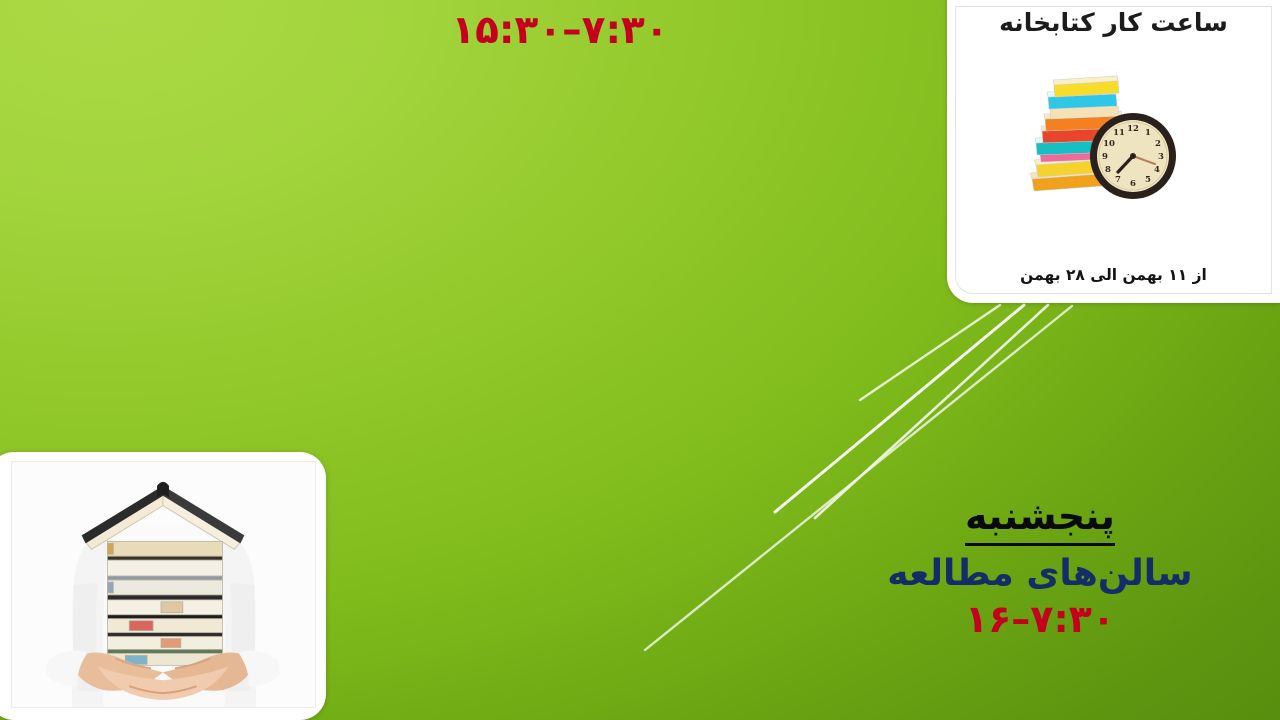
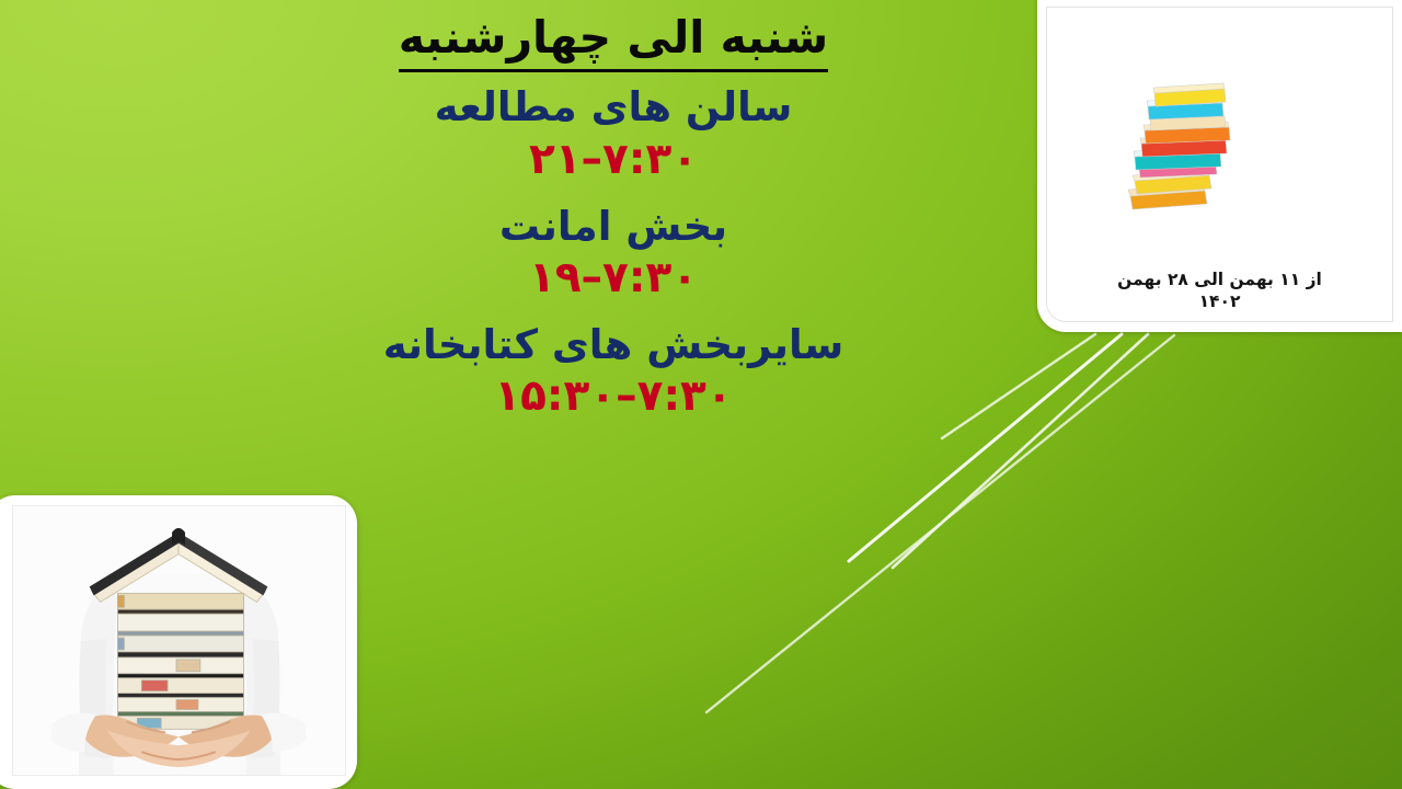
- ساعت کار کتابخانه
- 12
- 1
- 2
- 3
- 4
- 5
- 6
- 7
- 8
- 9
- 10
- 11
  از ۱۱ بهمن الی ۲۸ بهمن
+ ۱۴۰۲
+ شنبه الی چهارشنبه
+ سالن های مطالعه
+ ۲۱–۷:۳۰
+ بخش امانت
+ ۱۹–۷:۳۰
+ سایربخش های کتابخانه
  ۱۵:۳۰–۷:۳۰
- پنجشنبه
- سالن‌های مطالعه
- ۱۶–۷:۳۰
